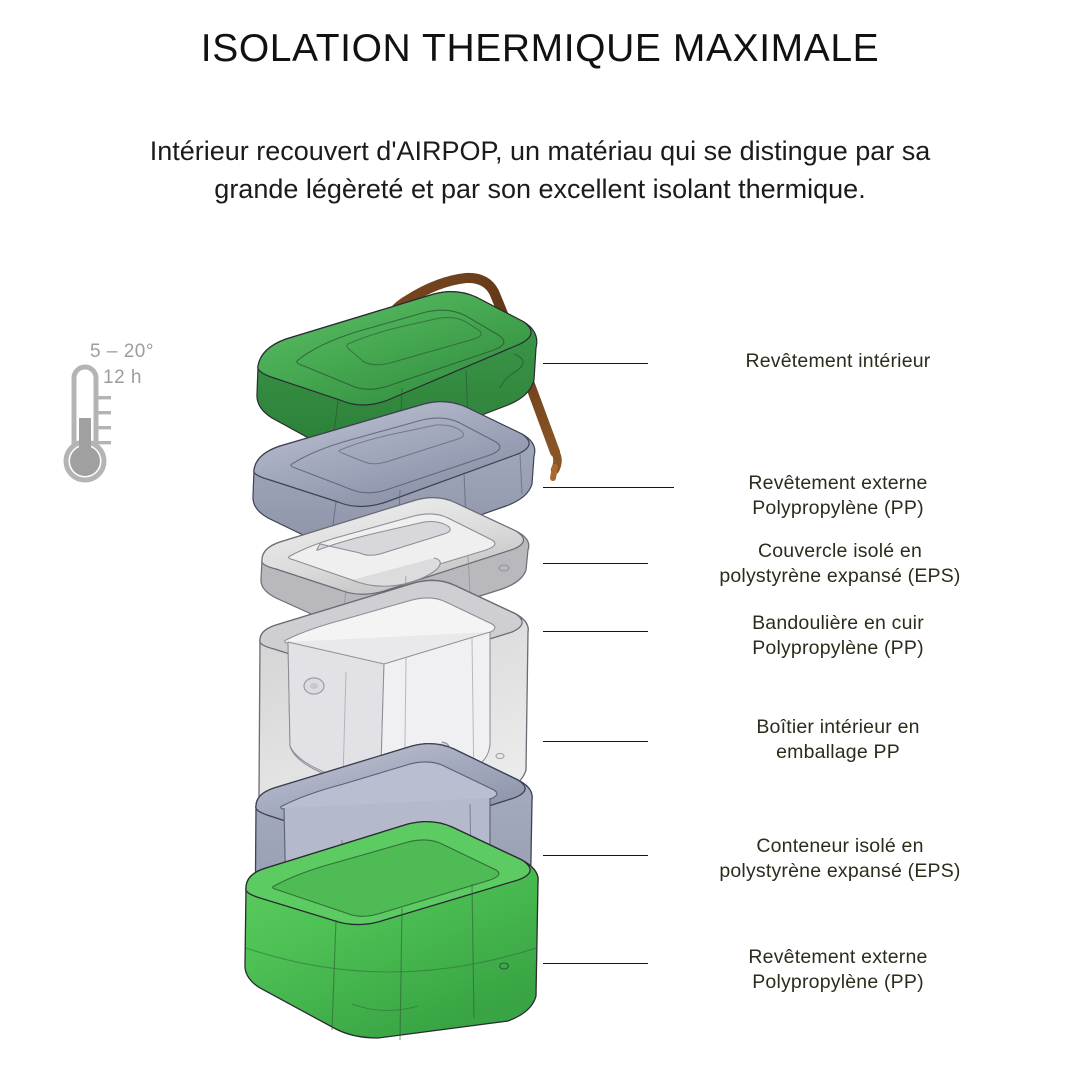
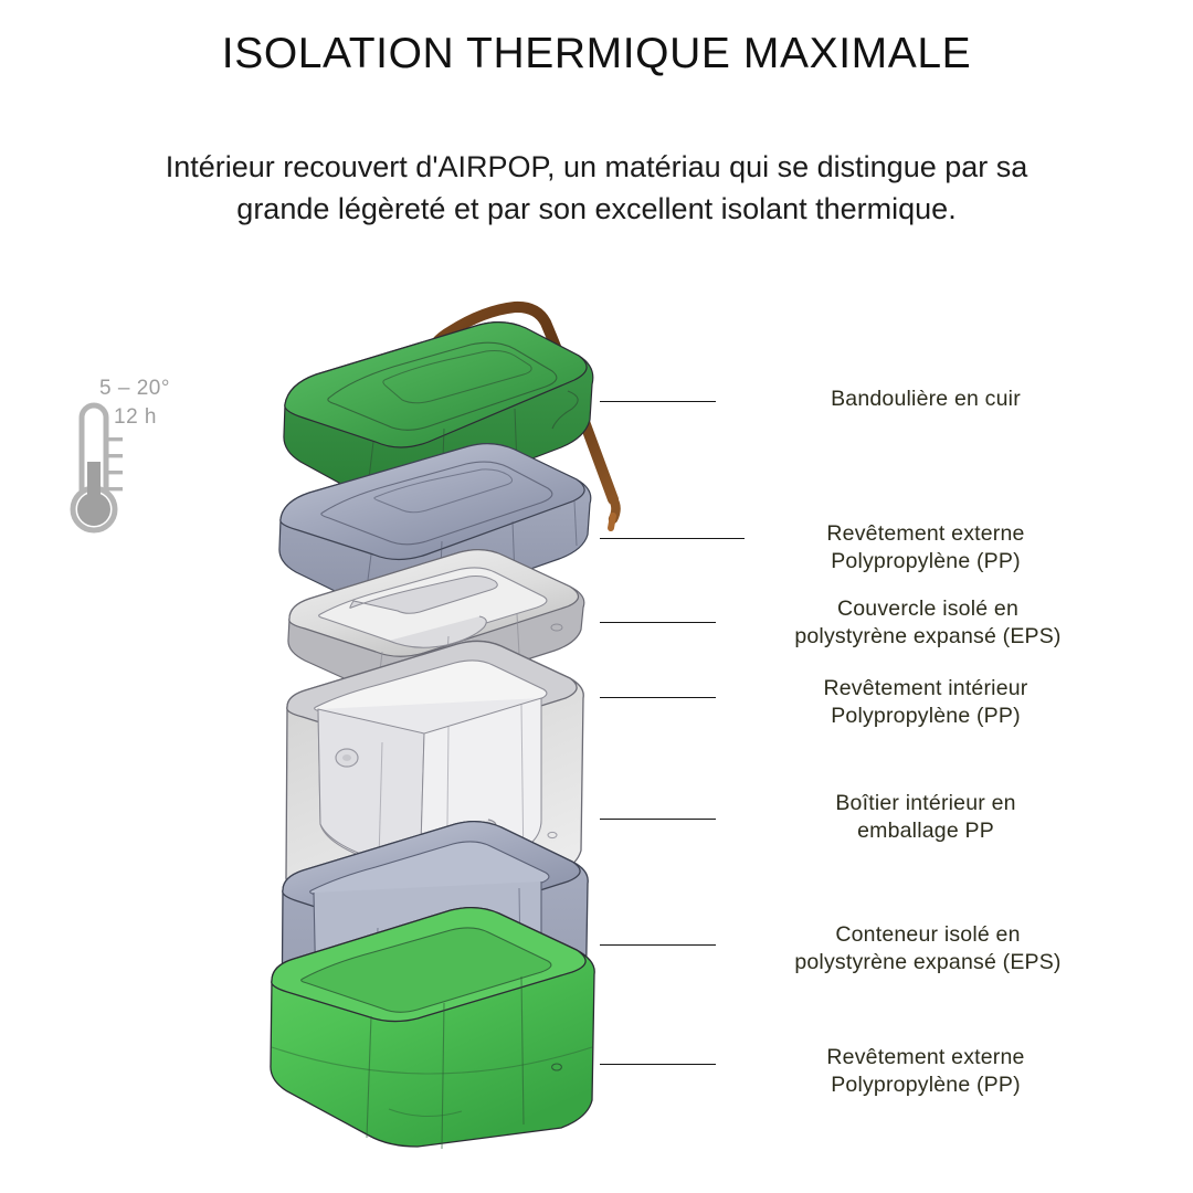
  ISOLATION THERMIQUE MAXIMALE
  Intérieur recouvert d'AIRPOP, un matériau qui se distingue par sa
  grande légèreté et par son excellent isolant thermique.
  5 – 20°
  12 h
- Revêtement intérieur
+ Bandoulière en cuir
  Revêtement externe
  Polypropylène (PP)
  Couvercle isolé en
  polystyrène expansé (EPS)
- Bandoulière en cuir
+ Revêtement intérieur
  Polypropylène (PP)
  Boîtier intérieur en
  emballage PP
  Conteneur isolé en
  polystyrène expansé (EPS)
  Revêtement externe
  Polypropylène (PP)
